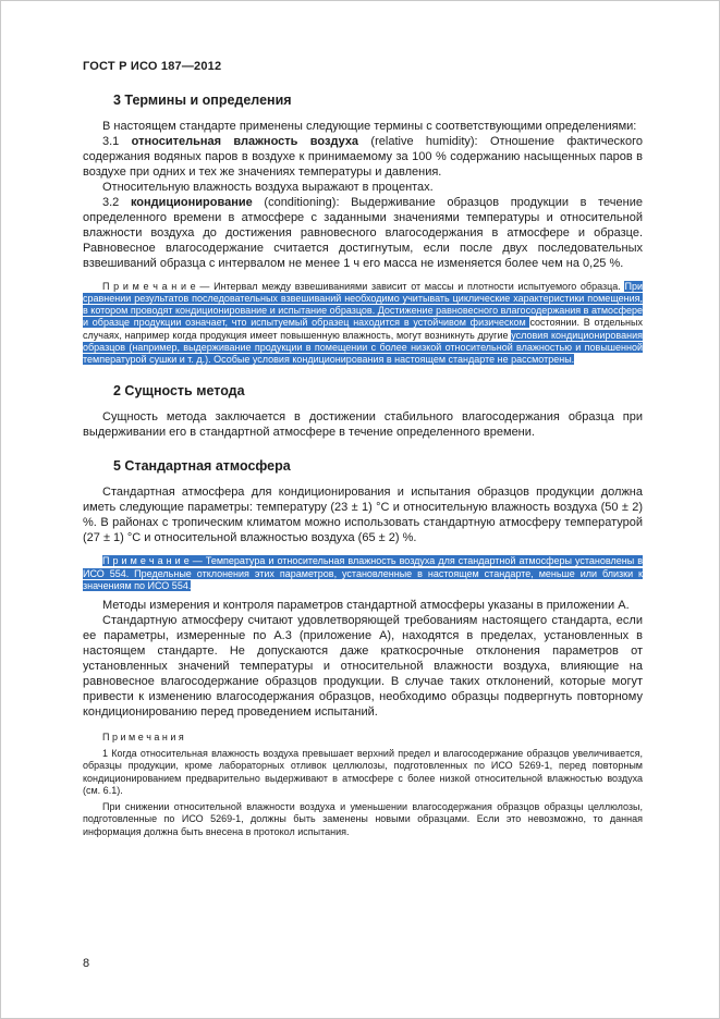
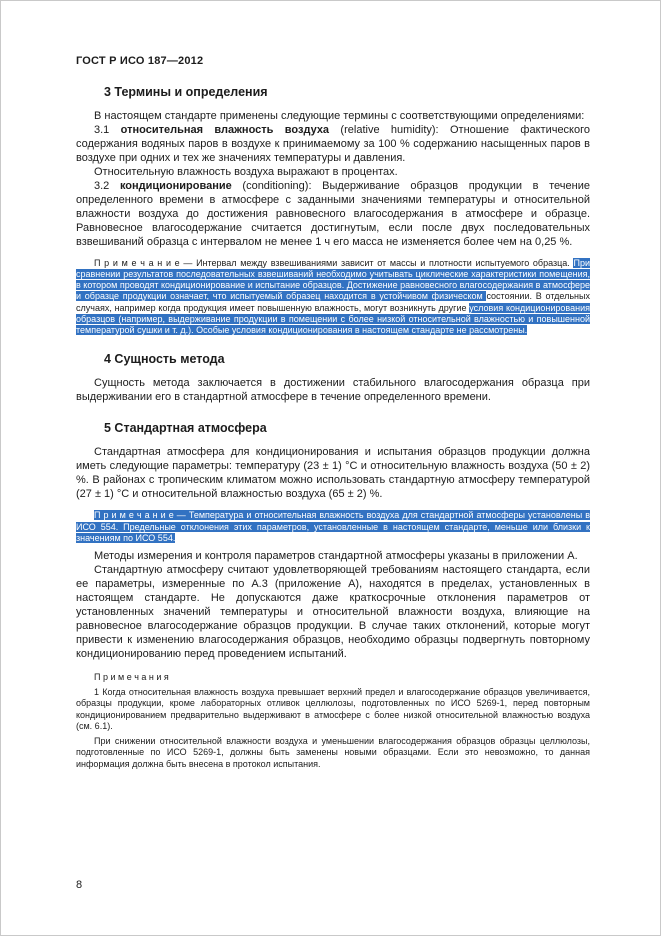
  ГОСТ Р ИСО 187—2012
  3 Термины и определения
  В настоящем стандарте применены следующие термины с соответствующими определениями:
  3.1 относительная влажность воздуха (relative humidity): Отношение фактического содержания водяных паров в воздухе к принимаемому за 100 % содержанию насыщенных паров в воздухе при одних и тех же значениях температуры и давления.
  Относительную влажность воздуха выражают в процентах.
  3.2 кондиционирование (conditioning): Выдерживание образцов продукции в течение определенного времени в атмосфере с заданными значениями температуры и относительной влажности воздуха до достижения равновесного влагосодержания в атмосфере и образце. Равновесное влагосодержание считается достигнутым, если после двух последовательных взвешиваний образца с интервалом не менее 1 ч его масса не изменяется более чем на 0,25 %.
  П р и м е ч а н и е — Интервал между взвешиваниями зависит от массы и плотности испытуемого образца. При сравнении результатов последовательных взвешиваний необходимо учитывать циклические характеристики помещения, в котором проводят кондиционирование и испытание образцов. Достижение равновесного влагосодержания в атмосфере и образце продукции означает, что испытуемый образец находится в устойчивом физическом состоянии. В отдельных случаях, например когда продукция имеет повышенную влажность, могут возникнуть другие условия кондиционирования образцов (например, выдерживание продукции в помещении с более низкой относительной влажностью и повышенной температурой сушки и т. д.). Особые условия кондиционирования в настоящем стандарте не рассмотрены.
- 2 Сущность метода
+ 4 Сущность метода
  Сущность метода заключается в достижении стабильного влагосодержания образца при выдерживании его в стандартной атмосфере в течение определенного времени.
  5 Стандартная атмосфера
  Стандартная атмосфера для кондиционирования и испытания образцов продукции должна иметь следующие параметры: температуру (23 ± 1) °С и относительную влажность воздуха (50 ± 2) %. В районах с тропическим климатом можно использовать стандартную атмосферу температурой (27 ± 1) °С и относительной влажностью воздуха (65 ± 2) %.
  П р и м е ч а н и е — Температура и относительная влажность воздуха для стандартной атмосферы установлены в ИСО 554. Предельные отклонения этих параметров, установленные в настоящем стандарте, меньше или близки к значениям по ИСО 554.
  Методы измерения и контроля параметров стандартной атмосферы указаны в приложении А.
  Стандартную атмосферу считают удовлетворяющей требованиям настоящего стандарта, если ее параметры, измеренные по А.3 (приложение А), находятся в пределах, установленных в настоящем стандарте. Не допускаются даже краткосрочные отклонения параметров от установленных значений температуры и относительной влажности воздуха, влияющие на равновесное влагосодержание образцов продукции. В случае таких отклонений, которые могут привести к изменению влагосодержания образцов, необходимо образцы подвергнуть повторному кондиционированию перед проведением испытаний.
  П р и м е ч а н и я
  1 Когда относительная влажность воздуха превышает верхний предел и влагосодержание образцов увеличивается, образцы продукции, кроме лабораторных отливок целлюлозы, подготовленных по ИСО 5269-1, перед повторным кондиционированием предварительно выдерживают в атмосфере с более низкой относительной влажностью воздуха (см. 6.1).
  При снижении относительной влажности воздуха и уменьшении влагосодержания образцов образцы целлюлозы, подготовленные по ИСО 5269-1, должны быть заменены новыми образцами. Если это невозможно, то данная информация должна быть внесена в протокол испытания.
  8
